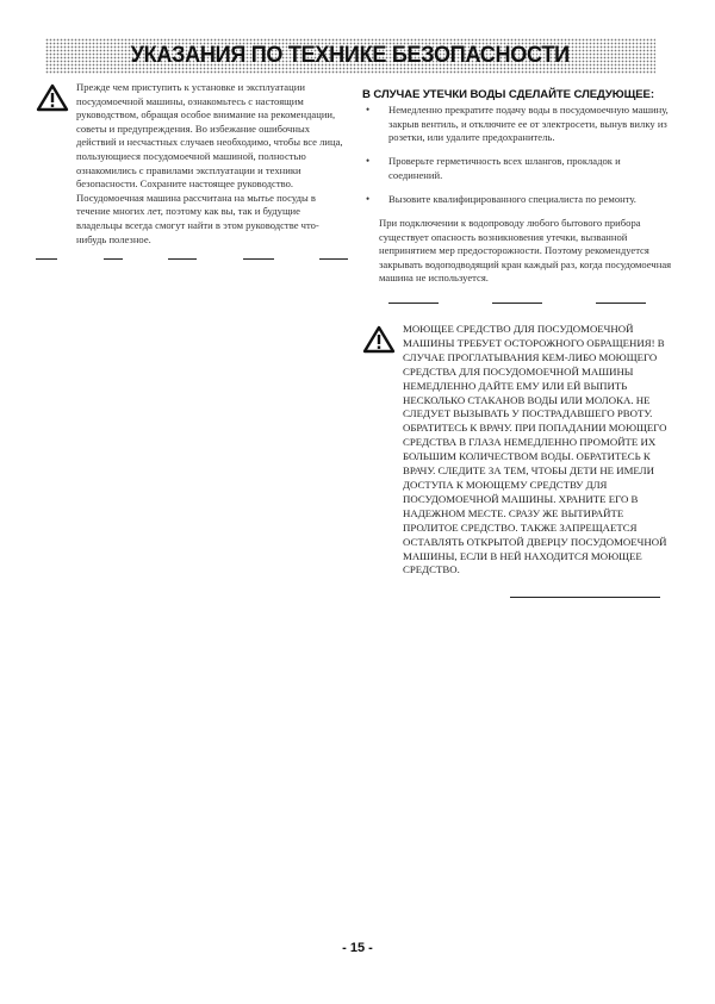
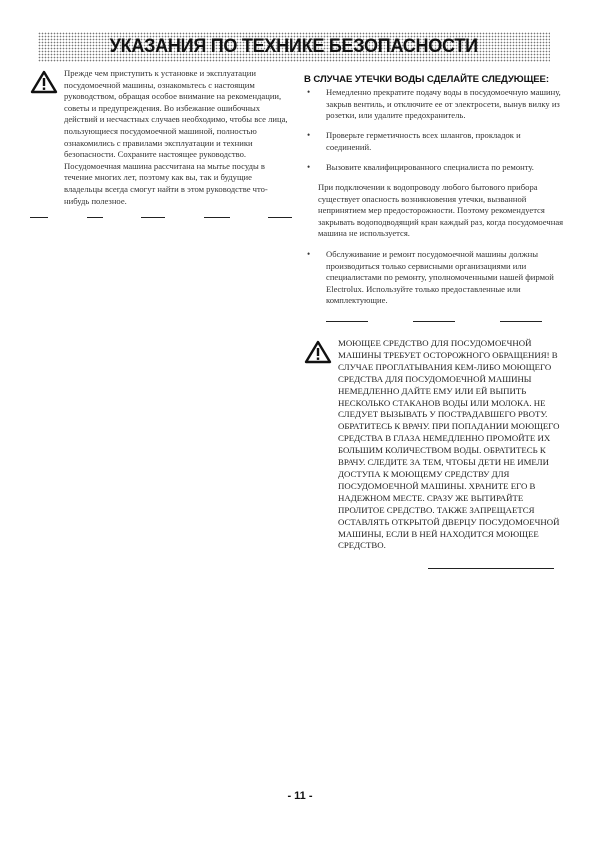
  УКАЗАНИЯ ПО ТЕХНИКЕ БЕЗОПАСНОСТИ
  Прежде чем приступить к установке и эксплуатации посудомоечной машины, ознакомьтесь с настоящим руководством, обращая особое внимание на рекомендации, советы и предупреждения. Во избежание ошибочных действий и несчастных случаев необходимо, чтобы все лица, пользующиеся посудомоечной машиной, полностью ознакомились с правилами эксплуатации и техники безопасности. Сохраните настоящее руководство. Посудомоечная машина рассчитана на мытье посуды в течение многих лет, поэтому как вы, так и будущие владельцы всегда смогут найти в этом руководстве что-нибудь полезное.
  В СЛУЧАЕ УТЕЧКИ ВОДЫ СДЕЛАЙТЕ СЛЕДУЮЩЕЕ:
  Немедленно прекратите подачу воды в посудомоечную машину, закрыв вентиль, и отключите ее от электросети, вынув вилку из розетки, или удалите предохранитель.
  Проверьте герметичность всех шлангов, прокладок и соединений.
  Вызовите квалифицированного специалиста по ремонту.
  При подключении к водопроводу любого бытового прибора существует опасность возникновения утечки, вызванной непринятием мер предосторожности. Поэтому рекомендуется закрывать водоподводящий кран каждый раз, когда посудомоечная машина не используется.
+ Обслуживание и ремонт посудомоечной машины должны производиться только сервисными организациями или специалистами по ремонту, уполномоченными нашей фирмой Electrolux. Используйте только предоставленные или комплектующие.
  МОЮЩЕЕ СРЕДСТВО ДЛЯ ПОСУДОМОЕЧНОЙ МАШИНЫ ТРЕБУЕТ ОСТОРОЖНОГО ОБРАЩЕНИЯ! В СЛУЧАЕ ПРОГЛАТЫВАНИЯ КЕМ-ЛИБО МОЮЩЕГО СРЕДСТВА ДЛЯ ПОСУДОМОЕЧНОЙ МАШИНЫ НЕМЕДЛЕННО ДАЙТЕ ЕМУ ИЛИ ЕЙ ВЫПИТЬ НЕСКОЛЬКО СТАКАНОВ ВОДЫ ИЛИ МОЛОКА. НЕ СЛЕДУЕТ ВЫЗЫВАТЬ У ПОСТРАДАВШЕГО РВОТУ. ОБРАТИТЕСЬ К ВРАЧУ. ПРИ ПОПАДАНИИ МОЮЩЕГО СРЕДСТВА В ГЛАЗА НЕМЕДЛЕННО ПРОМОЙТЕ ИХ БОЛЬШИМ КОЛИЧЕСТВОМ ВОДЫ. ОБРАТИТЕСЬ К ВРАЧУ. СЛЕДИТЕ ЗА ТЕМ, ЧТОБЫ ДЕТИ НЕ ИМЕЛИ ДОСТУПА К МОЮЩЕМУ СРЕДСТВУ ДЛЯ ПОСУДОМОЕЧНОЙ МАШИНЫ. ХРАНИТЕ ЕГО В НАДЕЖНОМ МЕСТЕ. СРАЗУ ЖЕ ВЫТИРАЙТЕ ПРОЛИТОЕ СРЕДСТВО. ТАКЖЕ ЗАПРЕЩАЕТСЯ ОСТАВЛЯТЬ ОТКРЫТОЙ ДВЕРЦУ ПОСУДОМОЕЧНОЙ МАШИНЫ, ЕСЛИ В НЕЙ НАХОДИТСЯ МОЮЩЕЕ СРЕДСТВО.
- - 15 -
+ - 11 -
